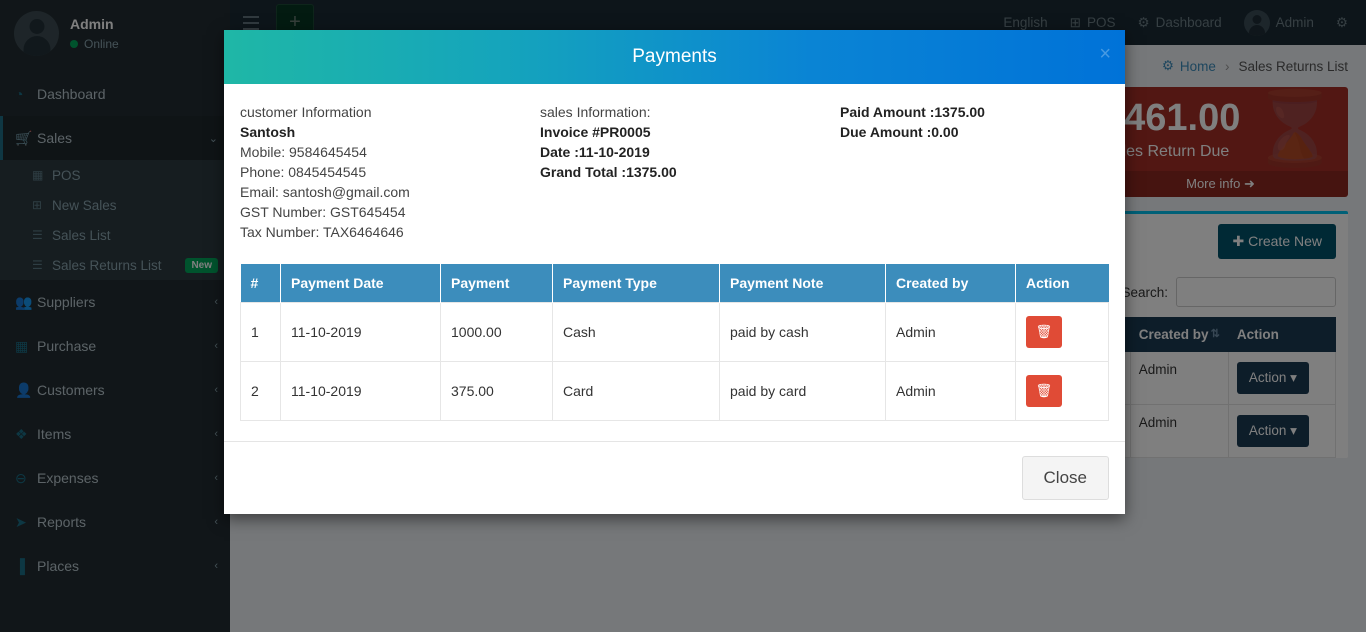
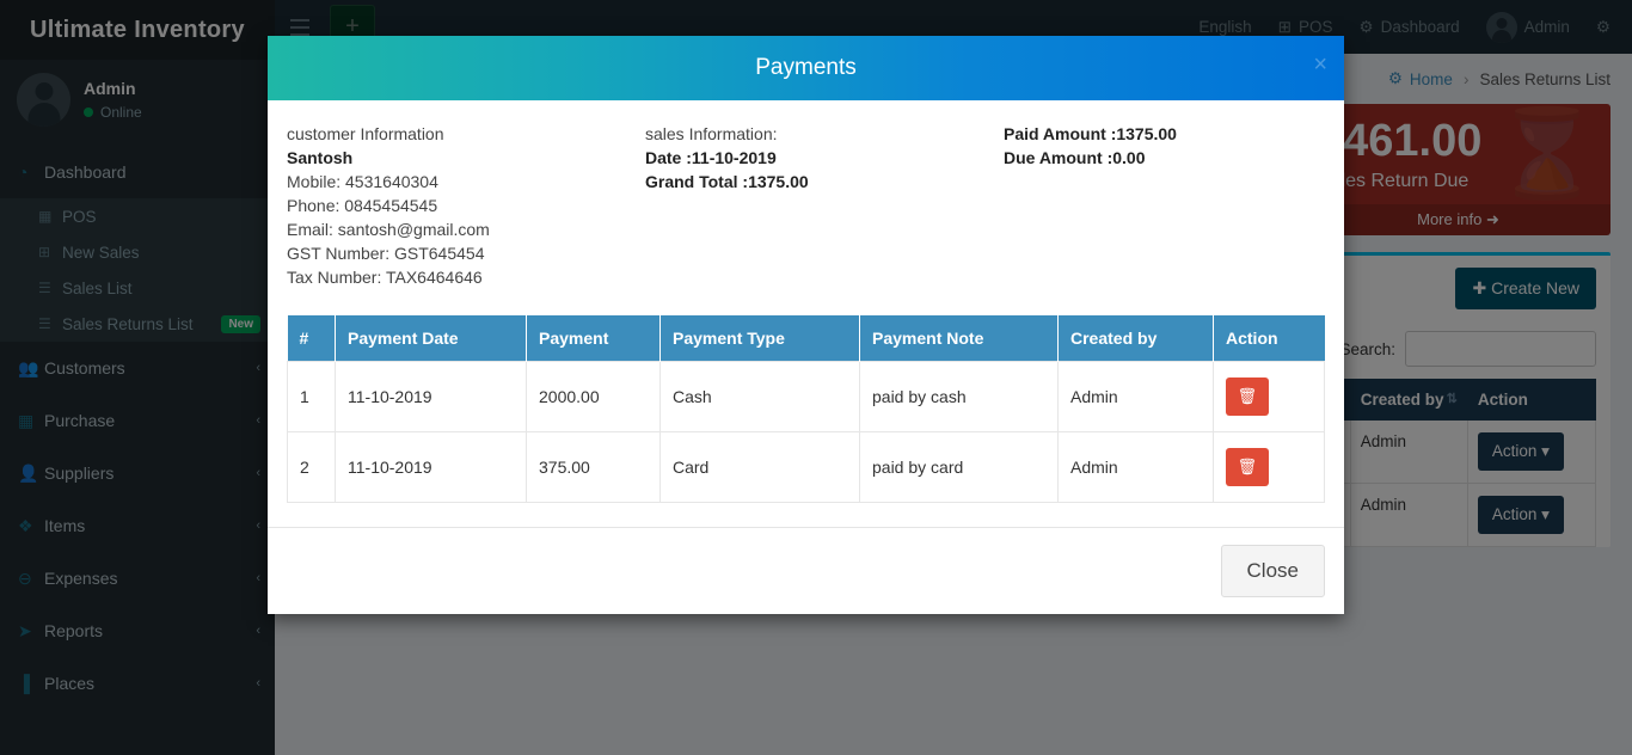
  ⚙
  Home
  ›
  Sales Returns List
  461.00
  es Return Due
  More info ➜
  ✚ Create New
  Search:
+ Ultimate Inventory
  Admin
  Online
  ◔
  Dashboard
- 🛒
- Sales
- ⌄
  ▦
  POS
  ⊞
  New Sales
  ☰
  Sales List
  ☰
  Sales Returns List
  New
  👥
- Suppliers
+ Customers
  ‹
  ▦
  Purchase
  ‹
  👤
- Customers
+ Suppliers
  ‹
  ❖
  Items
  ‹
  ⊖
  Expenses
  ‹
  ➤
  Reports
  ‹
  ▐
  Places
  ‹
  +
  English
  ⊞
  POS
  ⚙
  Dashboard
  Admin
  ⚙
  Payments
  ×
  customer Information
  Santosh
- Mobile: 9584645454
+ Mobile: 4531640304
  Phone: 0845454545
  Email: santosh@gmail.com
  GST Number: GST645454
  Tax Number: TAX6464646
  sales Information:
- Invoice #PR0005
  Date :11-10-2019
  Grand Total :1375.00
  Paid Amount :1375.00
  Due Amount :0.00
  #	Payment Date	Payment	Payment Type	Payment Note	Created by	Action
- 1	11-10-2019	1000.00	Cash	paid by cash	Admin	🗑
+ 1	11-10-2019	2000.00	Cash	paid by cash	Admin	🗑
  2	11-10-2019	375.00	Card	paid by card	Admin	🗑
  Close
